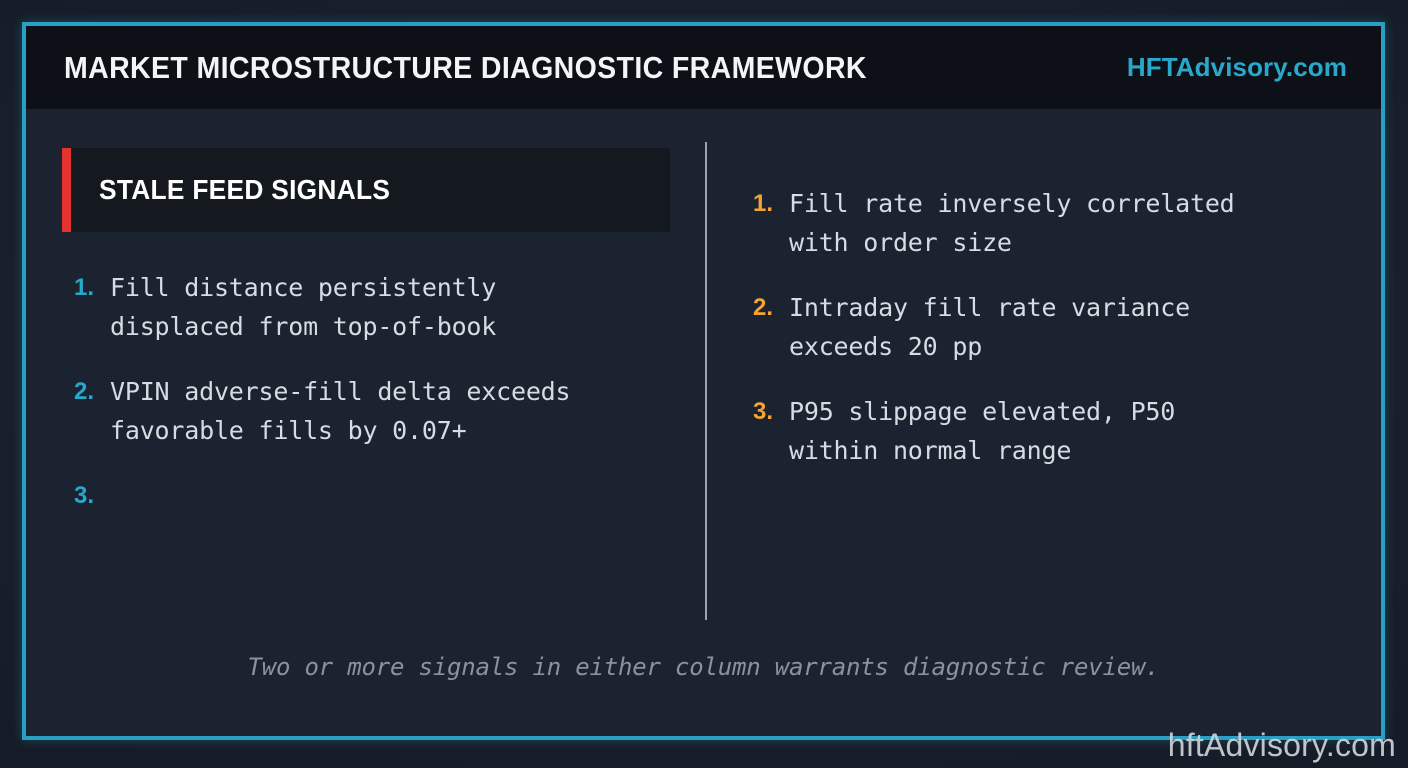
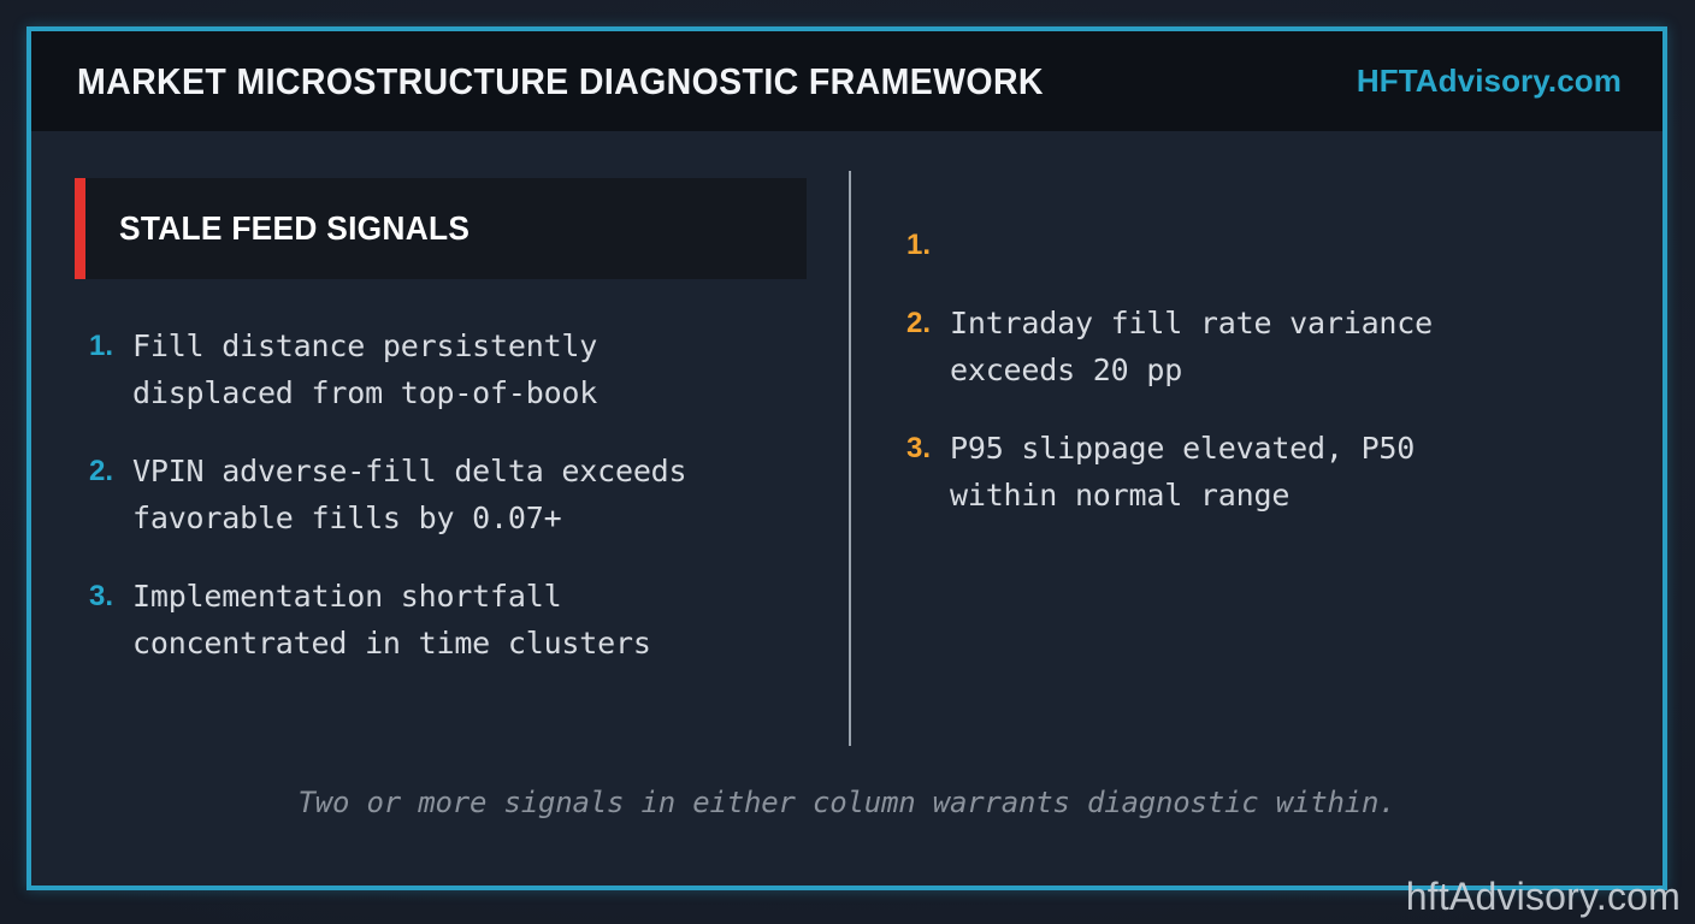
  MARKET MICROSTRUCTURE DIAGNOSTIC FRAMEWORK
  HFTAdvisory.com
  STALE FEED SIGNALS
  1.
  Fill distance persistently
  displaced from top-of-book
  2.
  VPIN adverse-fill delta exceeds
  favorable fills by 0.07+
  3.
+ Implementation shortfall
+ concentrated in time clusters
  1.
- Fill rate inversely correlated
- with order size
  2.
  Intraday fill rate variance
  exceeds 20 pp
  3.
  P95 slippage elevated, P50
  within normal range
- Two or more signals in either column warrants diagnostic review.
+ Two or more signals in either column warrants diagnostic within.
  hftAdvisory.com
